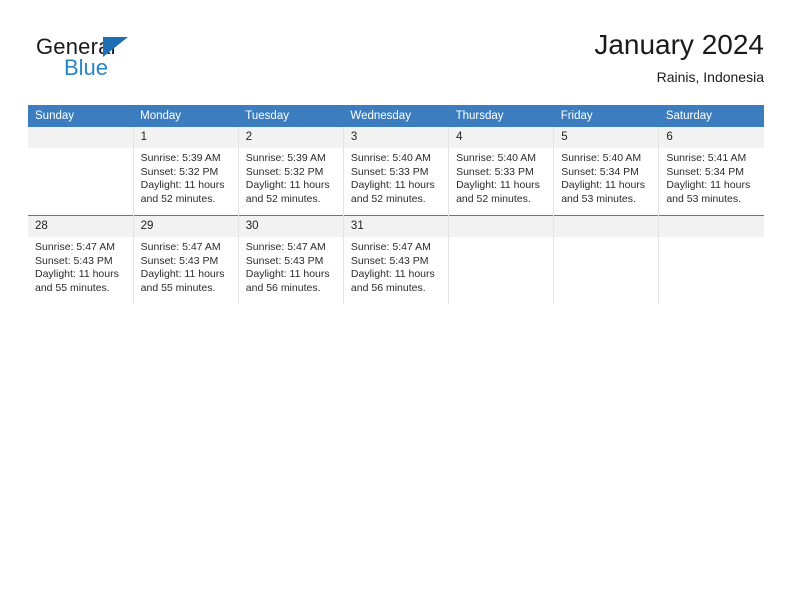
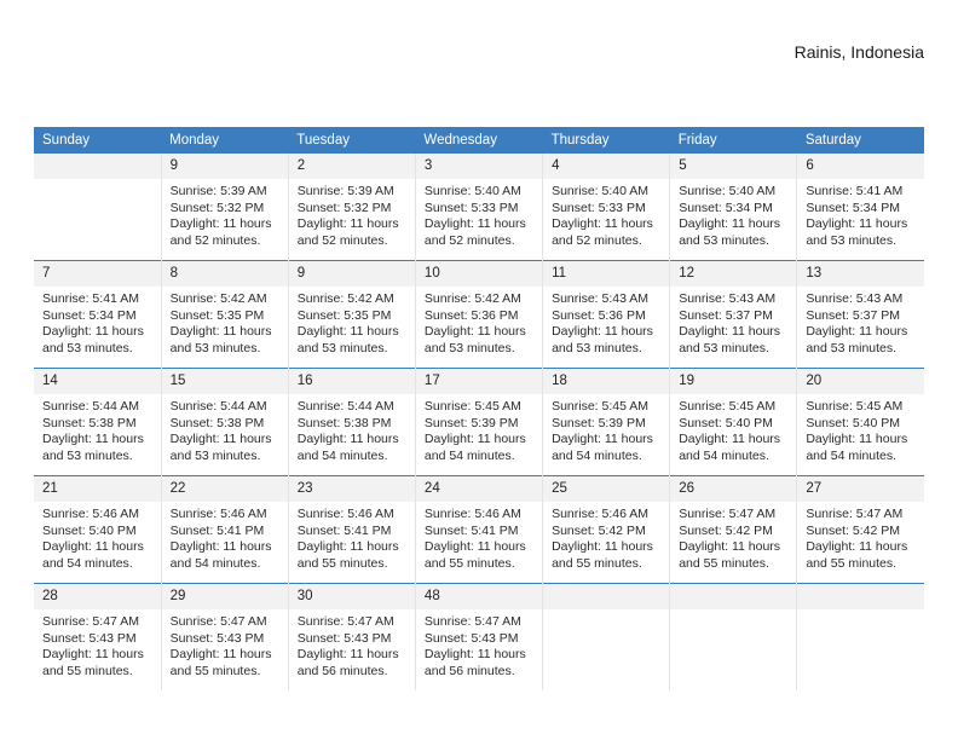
- General
- Blue
- January 2024
  Rainis, Indonesia
  Sunday	Monday	Tuesday	Wednesday	Thursday	Friday	Saturday
- 	1Sunrise: 5:39 AMSunset: 5:32 PMDaylight: 11 hours and 52 minutes.	2Sunrise: 5:39 AMSunset: 5:32 PMDaylight: 11 hours and 52 minutes.	3Sunrise: 5:40 AMSunset: 5:33 PMDaylight: 11 hours and 52 minutes.	4Sunrise: 5:40 AMSunset: 5:33 PMDaylight: 11 hours and 52 minutes.	5Sunrise: 5:40 AMSunset: 5:34 PMDaylight: 11 hours and 53 minutes.	6Sunrise: 5:41 AMSunset: 5:34 PMDaylight: 11 hours and 53 minutes.
+ 	9Sunrise: 5:39 AMSunset: 5:32 PMDaylight: 11 hours and 52 minutes.	2Sunrise: 5:39 AMSunset: 5:32 PMDaylight: 11 hours and 52 minutes.	3Sunrise: 5:40 AMSunset: 5:33 PMDaylight: 11 hours and 52 minutes.	4Sunrise: 5:40 AMSunset: 5:33 PMDaylight: 11 hours and 52 minutes.	5Sunrise: 5:40 AMSunset: 5:34 PMDaylight: 11 hours and 53 minutes.	6Sunrise: 5:41 AMSunset: 5:34 PMDaylight: 11 hours and 53 minutes.
+ 7Sunrise: 5:41 AMSunset: 5:34 PMDaylight: 11 hours and 53 minutes.	8Sunrise: 5:42 AMSunset: 5:35 PMDaylight: 11 hours and 53 minutes.	9Sunrise: 5:42 AMSunset: 5:35 PMDaylight: 11 hours and 53 minutes.	10Sunrise: 5:42 AMSunset: 5:36 PMDaylight: 11 hours and 53 minutes.	11Sunrise: 5:43 AMSunset: 5:36 PMDaylight: 11 hours and 53 minutes.	12Sunrise: 5:43 AMSunset: 5:37 PMDaylight: 11 hours and 53 minutes.	13Sunrise: 5:43 AMSunset: 5:37 PMDaylight: 11 hours and 53 minutes.
+ 14Sunrise: 5:44 AMSunset: 5:38 PMDaylight: 11 hours and 53 minutes.	15Sunrise: 5:44 AMSunset: 5:38 PMDaylight: 11 hours and 53 minutes.	16Sunrise: 5:44 AMSunset: 5:38 PMDaylight: 11 hours and 54 minutes.	17Sunrise: 5:45 AMSunset: 5:39 PMDaylight: 11 hours and 54 minutes.	18Sunrise: 5:45 AMSunset: 5:39 PMDaylight: 11 hours and 54 minutes.	19Sunrise: 5:45 AMSunset: 5:40 PMDaylight: 11 hours and 54 minutes.	20Sunrise: 5:45 AMSunset: 5:40 PMDaylight: 11 hours and 54 minutes.
+ 21Sunrise: 5:46 AMSunset: 5:40 PMDaylight: 11 hours and 54 minutes.	22Sunrise: 5:46 AMSunset: 5:41 PMDaylight: 11 hours and 54 minutes.	23Sunrise: 5:46 AMSunset: 5:41 PMDaylight: 11 hours and 55 minutes.	24Sunrise: 5:46 AMSunset: 5:41 PMDaylight: 11 hours and 55 minutes.	25Sunrise: 5:46 AMSunset: 5:42 PMDaylight: 11 hours and 55 minutes.	26Sunrise: 5:47 AMSunset: 5:42 PMDaylight: 11 hours and 55 minutes.	27Sunrise: 5:47 AMSunset: 5:42 PMDaylight: 11 hours and 55 minutes.
- 28Sunrise: 5:47 AMSunset: 5:43 PMDaylight: 11 hours and 55 minutes.	29Sunrise: 5:47 AMSunset: 5:43 PMDaylight: 11 hours and 55 minutes.	30Sunrise: 5:47 AMSunset: 5:43 PMDaylight: 11 hours and 56 minutes.	31Sunrise: 5:47 AMSunset: 5:43 PMDaylight: 11 hours and 56 minutes.
+ 28Sunrise: 5:47 AMSunset: 5:43 PMDaylight: 11 hours and 55 minutes.	29Sunrise: 5:47 AMSunset: 5:43 PMDaylight: 11 hours and 55 minutes.	30Sunrise: 5:47 AMSunset: 5:43 PMDaylight: 11 hours and 56 minutes.	48Sunrise: 5:47 AMSunset: 5:43 PMDaylight: 11 hours and 56 minutes.
